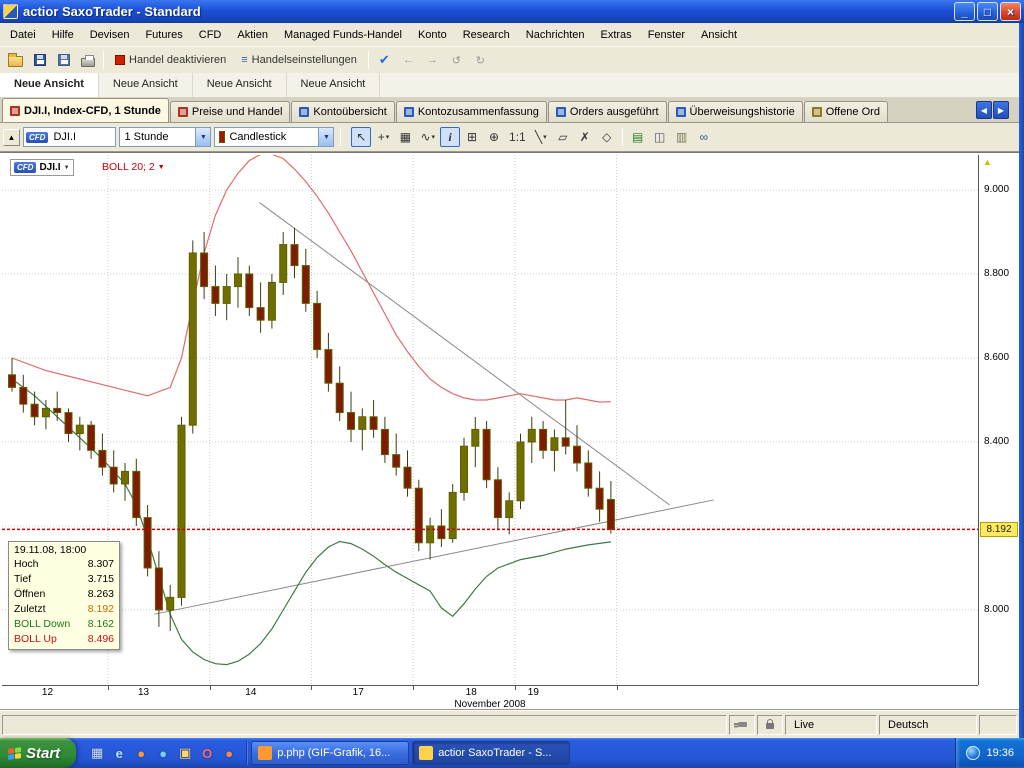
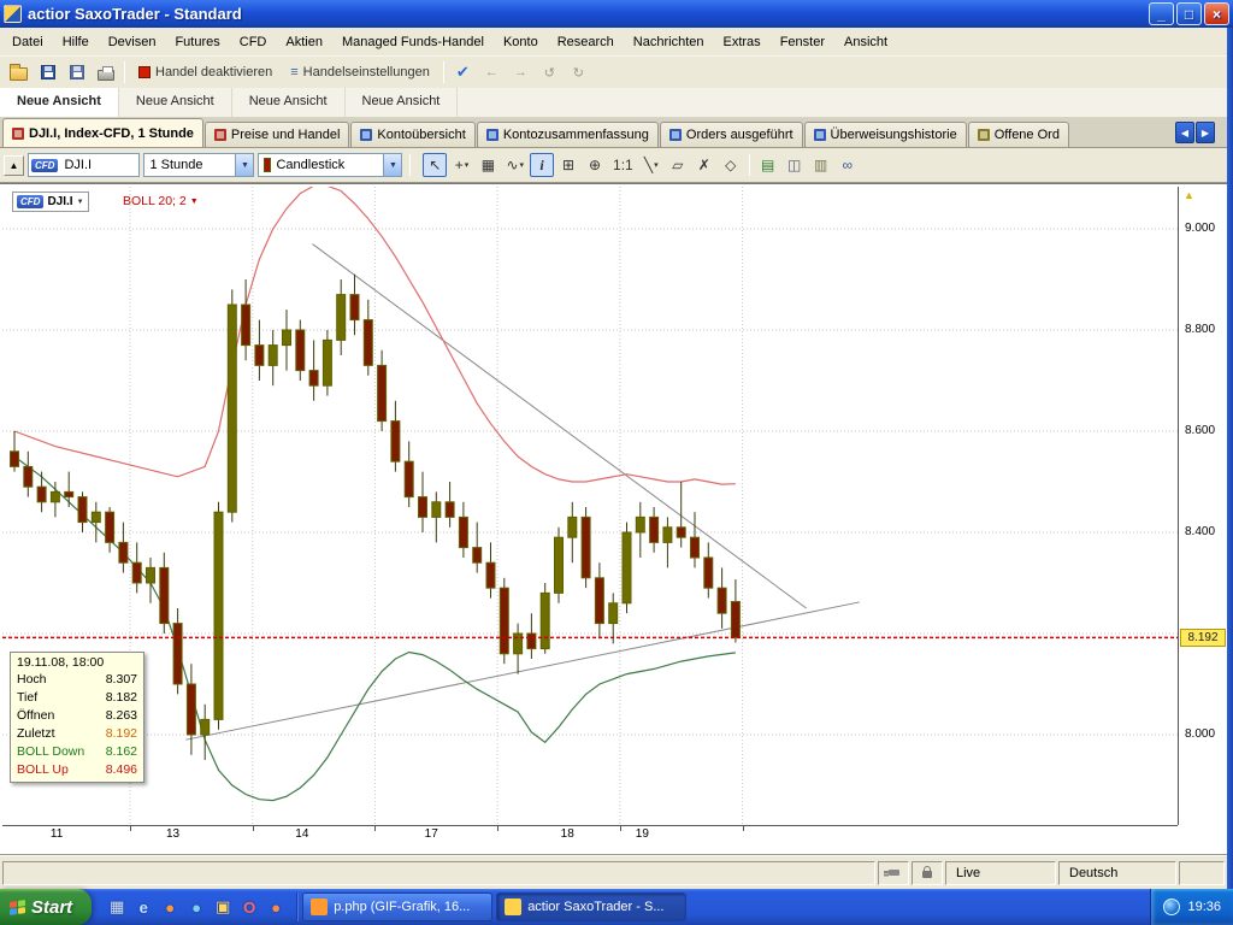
  actior SaxoTrader - Standard
  _
  □
  ×
  Datei
  Hilfe
  Devisen
  Futures
  CFD
  Aktien
  Managed Funds-Handel
  Konto
  Research
  Nachrichten
  Extras
  Fenster
  Ansicht
  Handel deaktivieren
  ≡
  Handelseinstellungen
  ✔
  ←
  →
  ↺
  ↻
  Neue Ansicht
  Neue Ansicht
  Neue Ansicht
  Neue Ansicht
  DJI.I, Index-CFD, 1 Stunde
  Preise und Handel
  Kontoübersicht
  Kontozusammenfassung
  Orders ausgeführt
  Überweisungshistorie
  Offene Ord
  ◀
  ▶
  ▲
  CFD
  DJI.I
  1 Stunde
  Candlestick
  ↖
  +
  ▦
  ∿
  i
  ⊞
  ⊕
  1:1
  ╲
  ▱
  ✗
  ◇
  ▤
  ◫
  ▥
  ∞
  CFD
  DJI.I
  BOLL 20; 2
  ▲
  8.192
  9.000
  8.800
  8.600
  8.400
  8.000
- 12
+ 11
  13
  14
  17
  18
  19
- November 2008
  19.11.08, 18:00
  Hoch
  8.307
  Tief
- 3.715
+ 8.182
  Öffnen
  8.263
  Zuletzt
  8.192
  BOLL Down
  8.162
  BOLL Up
  8.496
  Live
  Deutsch
  Start
  ▦
  e
  ●
  ●
  ▣
  O
  ●
  p.php (GIF-Grafik, 16...
  actior SaxoTrader - S...
  19:36
